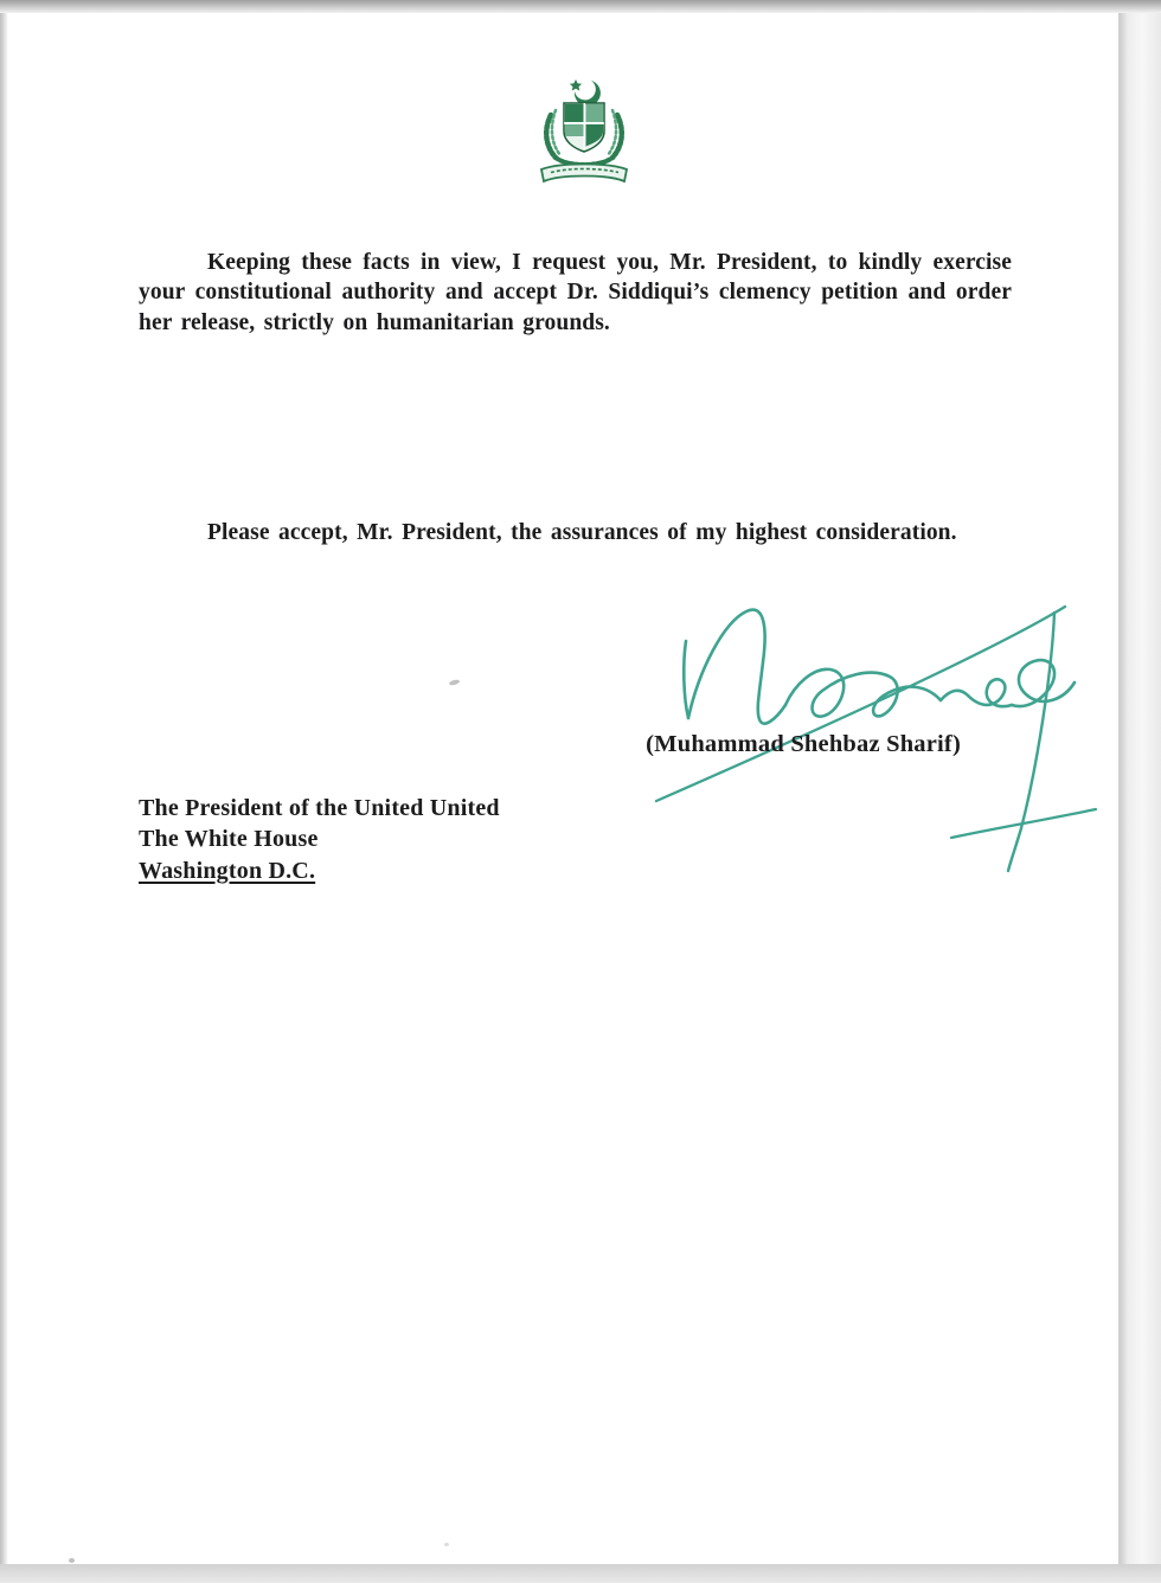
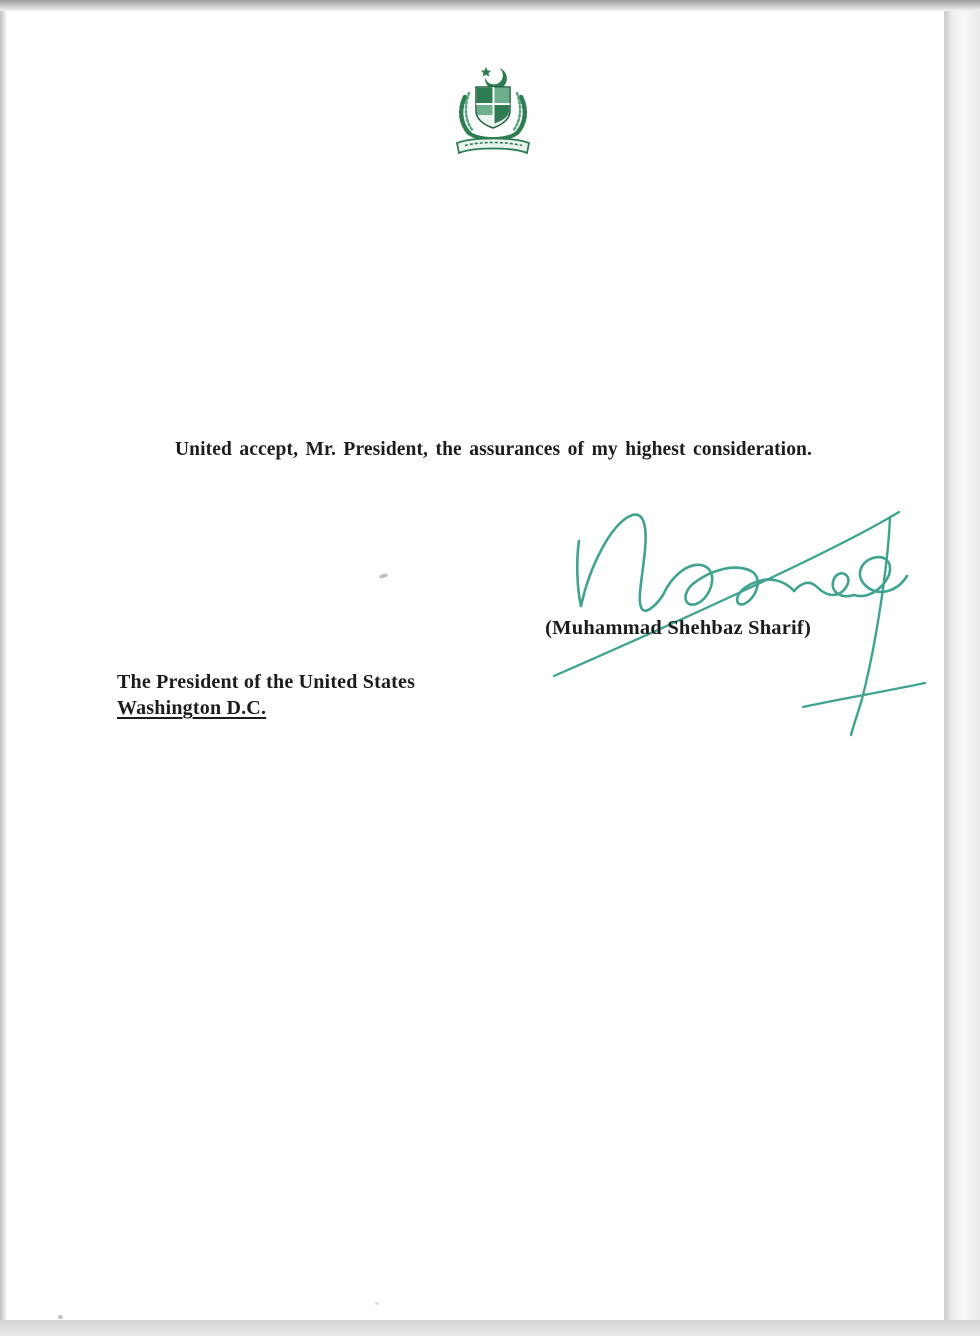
- Keeping these facts in view, I request you, Mr. President, to kindly exercise your constitutional authority and accept Dr. Siddiqui’s clemency petition and order her release, strictly on humanitarian grounds.
- Please accept, Mr. President, the assurances of my highest consideration.
+ United accept, Mr. President, the assurances of my highest consideration.
  (Muhammad Shehbaz Sharif)
- The President of the United United
+ The President of the United States
- The White House
  Washington D.C.
